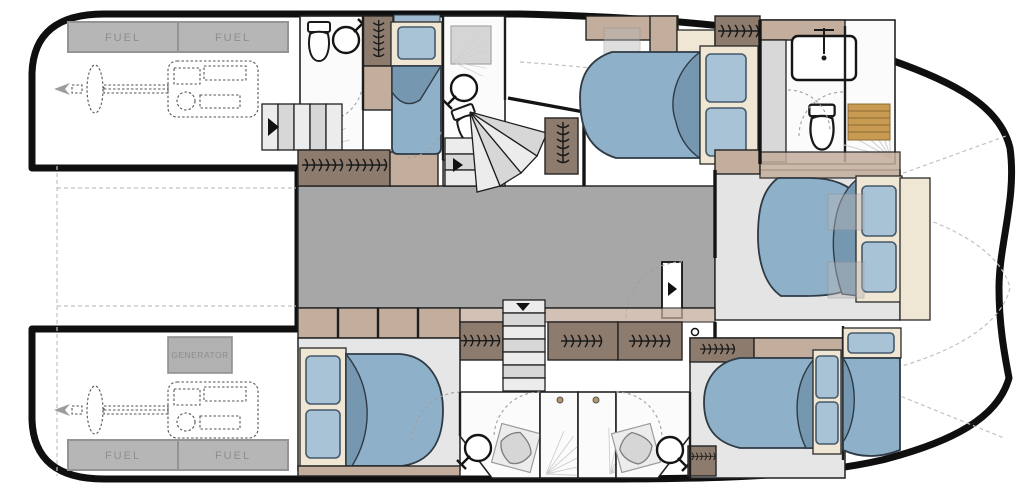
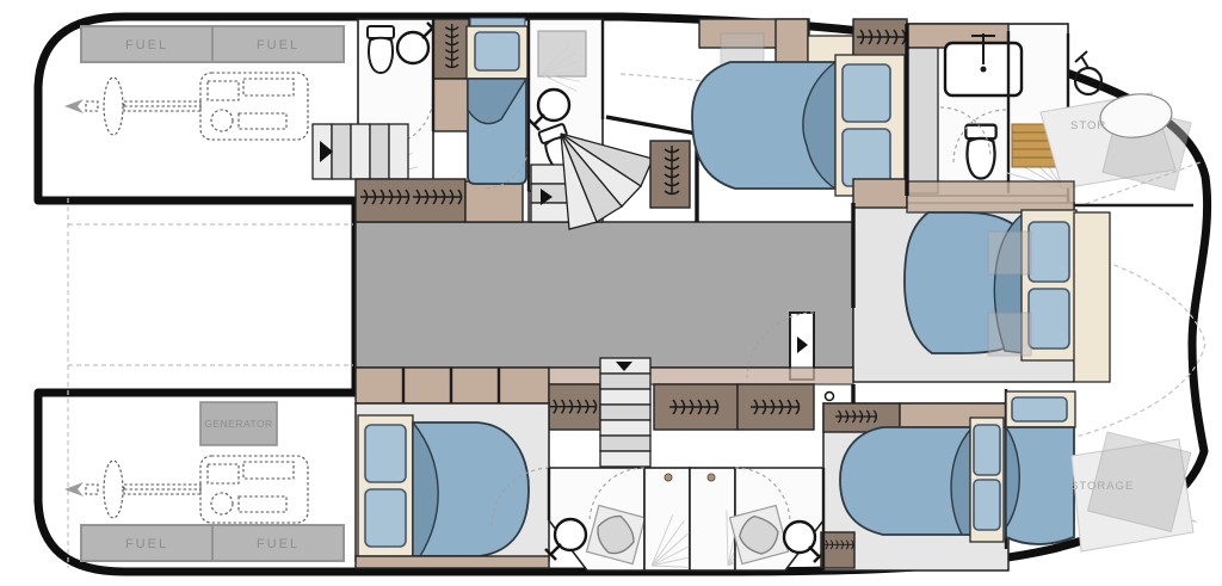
  FUEL
  FUEL
  GENERATOR
  FUEL
  FUEL
+ STOR
+ STORAGE
